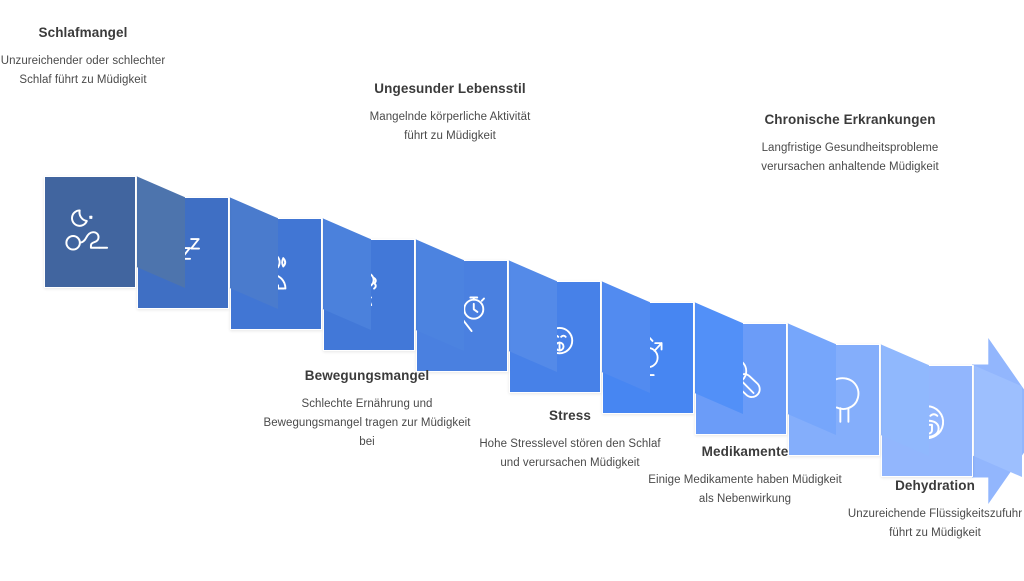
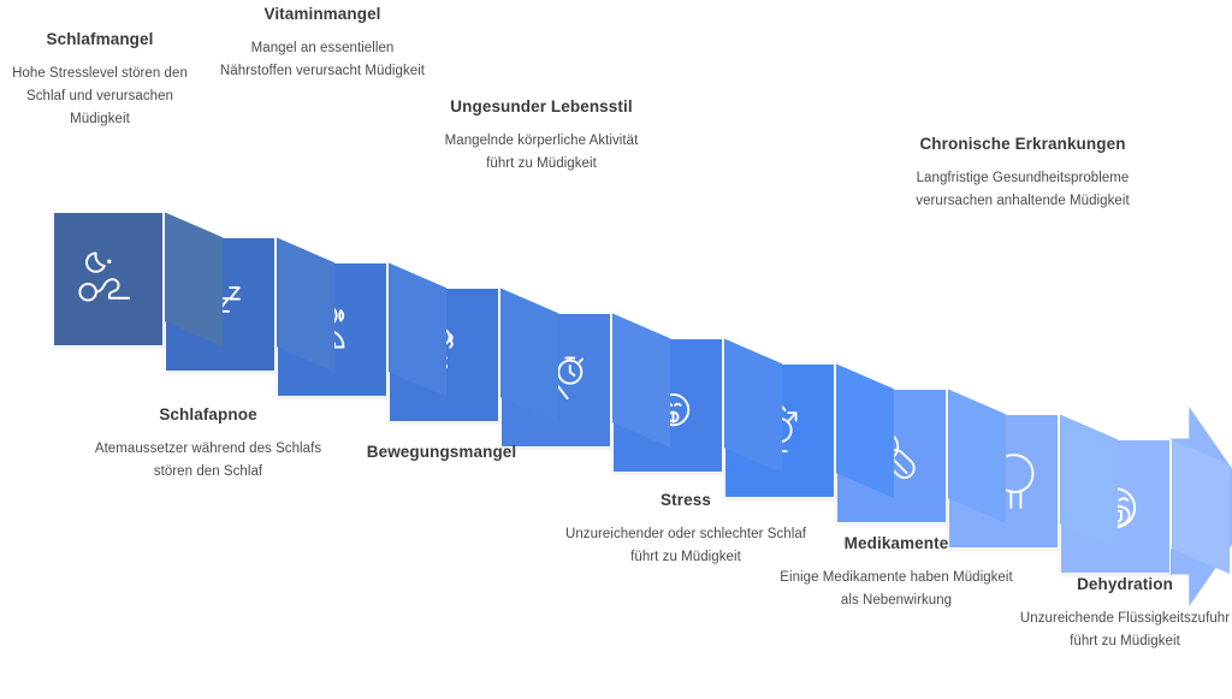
  Schlafmangel
- Unzureichender oder schlechter Schlaf führt zu Müdigkeit
+ Hohe Stresslevel stören den Schlaf und verursachen Müdigkeit
+ Schlafapnoe
+ Atemaussetzer während des Schlafs stören den Schlaf
+ Vitaminmangel
+ Mangel an essentiellen Nährstoffen verursacht Müdigkeit
  Bewegungsmangel
- Schlechte Ernährung und Bewegungsmangel tragen zur Müdigkeit bei
  Ungesunder Lebensstil
  Mangelnde körperliche Aktivität führt zu Müdigkeit
  Stress
- Hohe Stresslevel stören den Schlaf und verursachen Müdigkeit
+ Unzureichender oder schlechter Schlaf führt zu Müdigkeit
  Medikamente
  Einige Medikamente haben Müdigkeit als Nebenwirkung
  Chronische Erkrankungen
  Langfristige Gesundheitsprobleme verursachen anhaltende Müdigkeit
  Dehydration
  Unzureichende Flüssigkeitszufuhr führt zu Müdigkeit
